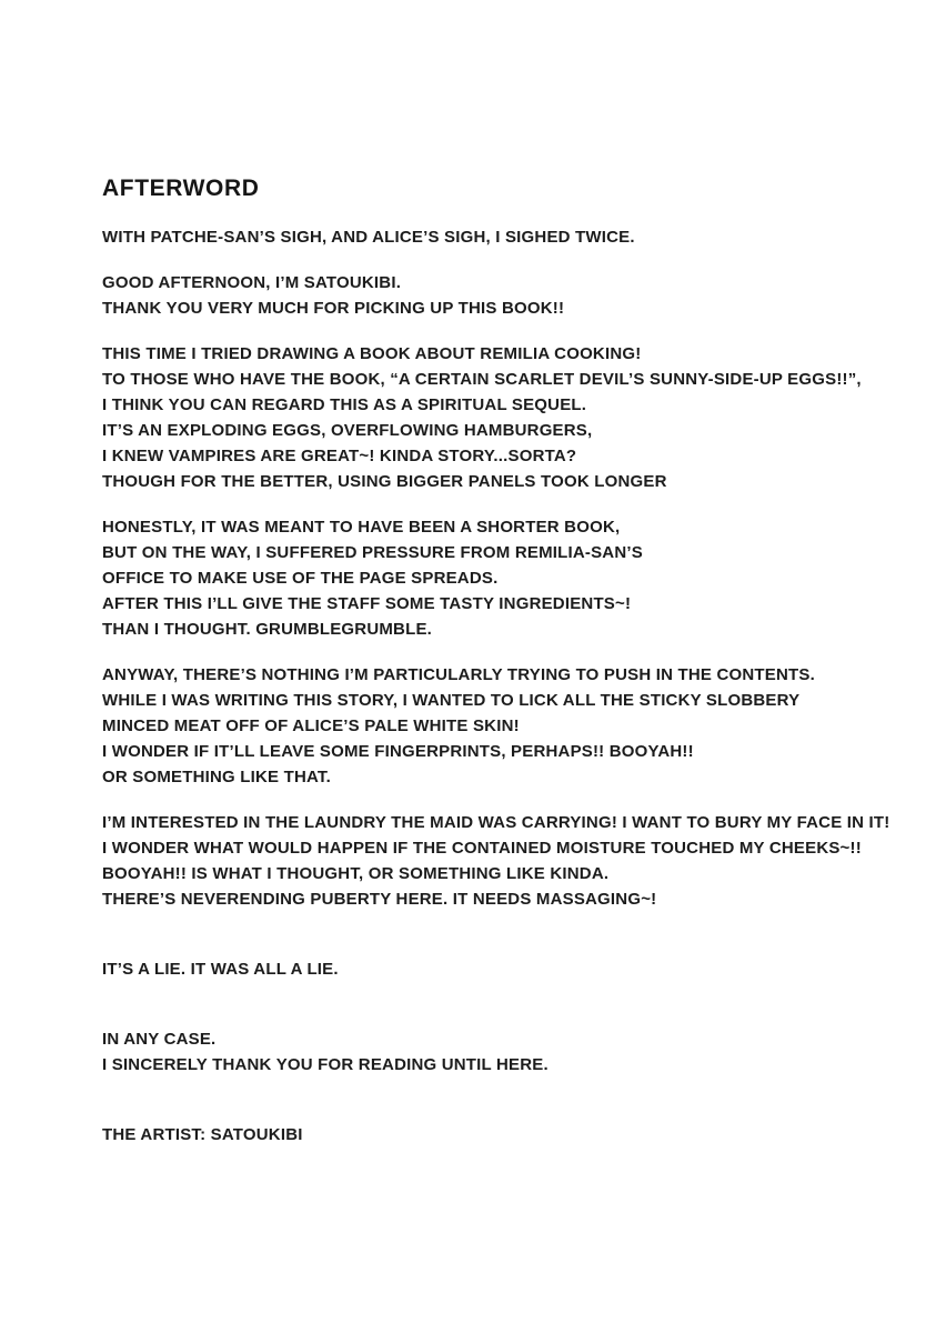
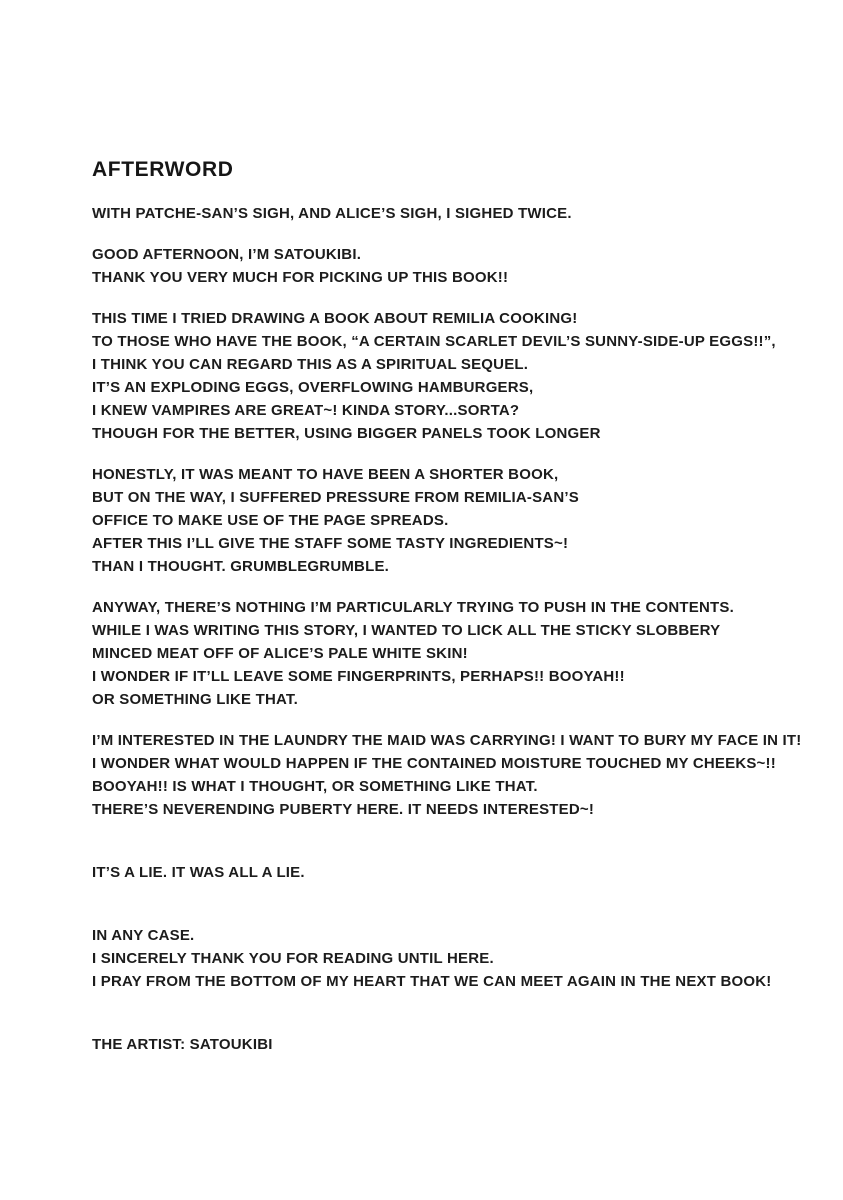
  AFTERWORD
  WITH PATCHE-SAN’S SIGH, AND ALICE’S SIGH, I SIGHED TWICE.
  GOOD AFTERNOON, I’M SATOUKIBI.
  THANK YOU VERY MUCH FOR PICKING UP THIS BOOK!!
  THIS TIME I TRIED DRAWING A BOOK ABOUT REMILIA COOKING!
  TO THOSE WHO HAVE THE BOOK, “A CERTAIN SCARLET DEVIL’S SUNNY-SIDE-UP EGGS!!”,
  I THINK YOU CAN REGARD THIS AS A SPIRITUAL SEQUEL.
  IT’S AN EXPLODING EGGS, OVERFLOWING HAMBURGERS,
  I KNEW VAMPIRES ARE GREAT~! KINDA STORY...SORTA?
  THOUGH FOR THE BETTER, USING BIGGER PANELS TOOK LONGER
  HONESTLY, IT WAS MEANT TO HAVE BEEN A SHORTER BOOK,
  BUT ON THE WAY, I SUFFERED PRESSURE FROM REMILIA-SAN’S
  OFFICE TO MAKE USE OF THE PAGE SPREADS.
  AFTER THIS I’LL GIVE THE STAFF SOME TASTY INGREDIENTS~!
  THAN I THOUGHT. GRUMBLEGRUMBLE.
  ANYWAY, THERE’S NOTHING I’M PARTICULARLY TRYING TO PUSH IN THE CONTENTS.
  WHILE I WAS WRITING THIS STORY, I WANTED TO LICK ALL THE STICKY SLOBBERY
  MINCED MEAT OFF OF ALICE’S PALE WHITE SKIN!
  I WONDER IF IT’LL LEAVE SOME FINGERPRINTS, PERHAPS!! BOOYAH!!
  OR SOMETHING LIKE THAT.
  I’M INTERESTED IN THE LAUNDRY THE MAID WAS CARRYING! I WANT TO BURY MY FACE IN IT!
  I WONDER WHAT WOULD HAPPEN IF THE CONTAINED MOISTURE TOUCHED MY CHEEKS~!!
- BOOYAH!! IS WHAT I THOUGHT, OR SOMETHING LIKE KINDA.
+ BOOYAH!! IS WHAT I THOUGHT, OR SOMETHING LIKE THAT.
- THERE’S NEVERENDING PUBERTY HERE. IT NEEDS MASSAGING~!
+ THERE’S NEVERENDING PUBERTY HERE. IT NEEDS INTERESTED~!
  IT’S A LIE. IT WAS ALL A LIE.
  IN ANY CASE.
  I SINCERELY THANK YOU FOR READING UNTIL HERE.
+ I PRAY FROM THE BOTTOM OF MY HEART THAT WE CAN MEET AGAIN IN THE NEXT BOOK!
  THE ARTIST: SATOUKIBI
